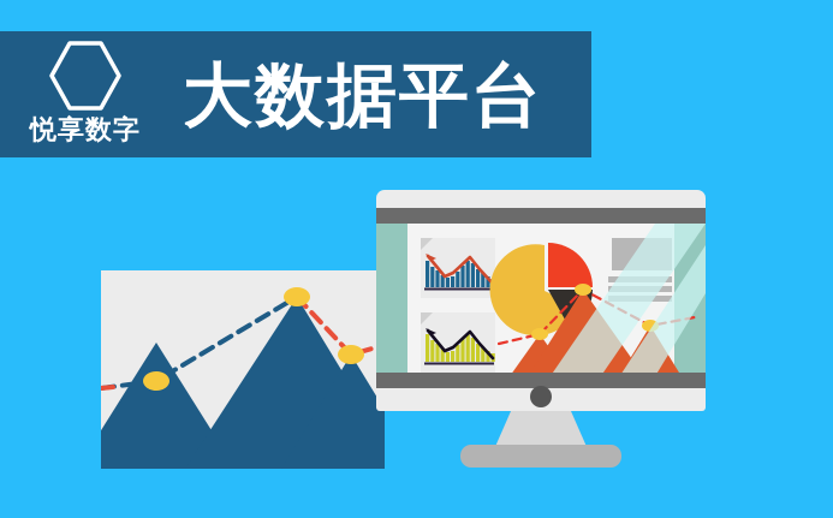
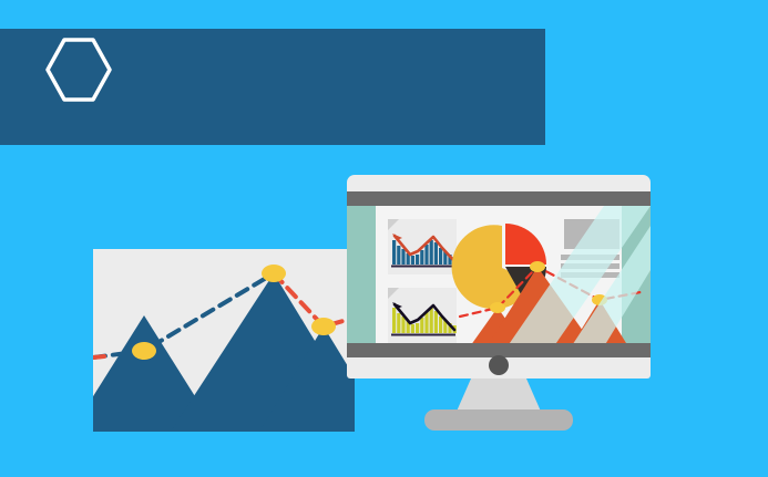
- 悦享数字
- 大数据平台
